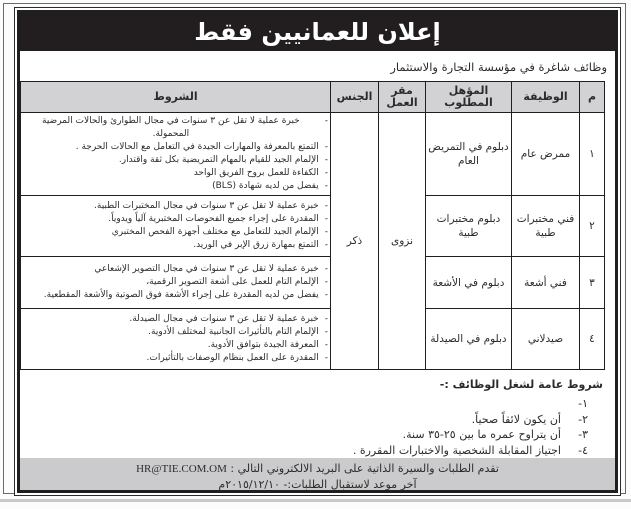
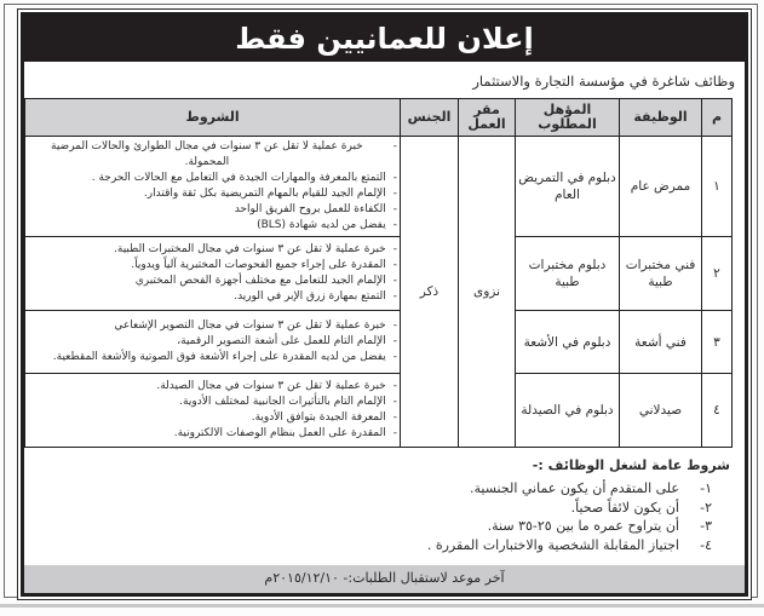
  إعلان للعمانيين فقط
  وظائف شاغرة في مؤسسة التجارة والاستثمار
  م	الوظيفة	المؤهل المطلوب	مقر العمل	الجنس	الشروط
  ١	ممرض عام	دبلوم في التمريض العام	نزوى	ذكر	-خبرة عملية لا تقل عن ٣ سنوات في مجال الطوارئ والحالات المرضية المحمولة. -التمتع بالمعرفة والمهارات الجيدة في التعامل مع الحالات الحرجة . -الإلمام الجيد للقيام بالمهام التمريضية بكل ثقة واقتدار. -الكفاءة للعمل بروح الفريق الواحد -يفضل من لديه شهادة (BLS)
  ٢	فني مختبرات طبية	دبلوم مختبرات طبية	-خبرة عملية لا تقل عن ٣ سنوات في مجال المختبرات الطبية. -المقدرة على إجراء جميع الفحوصات المختبرية آلياً ويدوياً. -الإلمام الجيد للتعامل مع مختلف أجهزة الفحص المختبري -التمتع بمهارة زرق الإبر في الوريد.
  ٣	فني أشعة	دبلوم في الأشعة	-خبرة عملية لا تقل عن ٣ سنوات في مجال التصوير الإشعاعي -الإلمام التام للعمل على أشعة التصوير الرقمية، -يفضل من لديه المقدرة على إجراء الأشعة فوق الصوتية والأشعة المقطعية.
- ٤	صيدلاني	دبلوم في الصيدلة	-خبرة عملية لا تقل عن ٣ سنوات في مجال الصيدلة. -الإلمام التام بالتأثيرات الجانبية لمختلف الأدوية. -المعرفة الجيدة بتوافق الأدوية. -المقدرة على العمل بنظام الوصفات بالتأثيرات.
+ ٤	صيدلاني	دبلوم في الصيدلة	-خبرة عملية لا تقل عن ٣ سنوات في مجال الصيدلة. -الإلمام التام بالتأثيرات الجانبية لمختلف الأدوية. -المعرفة الجيدة بتوافق الأدوية. -المقدرة على العمل بنظام الوصفات الالكترونية.
  شروط عامة لشغل الوظائف :-
  ١-
+ على المتقدم أن يكون عماني الجنسية.
  ٢-
  أن يكون لائقاً صحياً.
  ٣-
  أن يتراوح عمره ما بين ٢٥-٣٥ سنة.
  ٤-
  اجتياز المقابلة الشخصية والاختبارات المقررة .
- تقدم الطلبات والسيرة الذاتية على البريد الالكتروني التالي : HR@TIE.COM.OM
  آخر موعد لاستقبال الطلبات:- ٢٠١٥/١٢/١٠م
